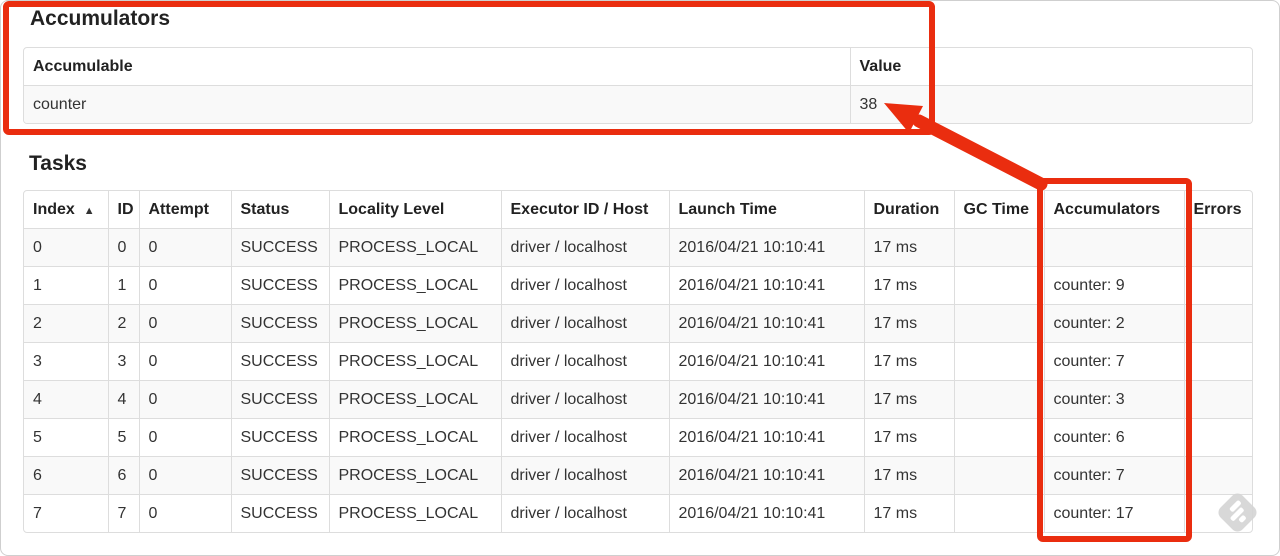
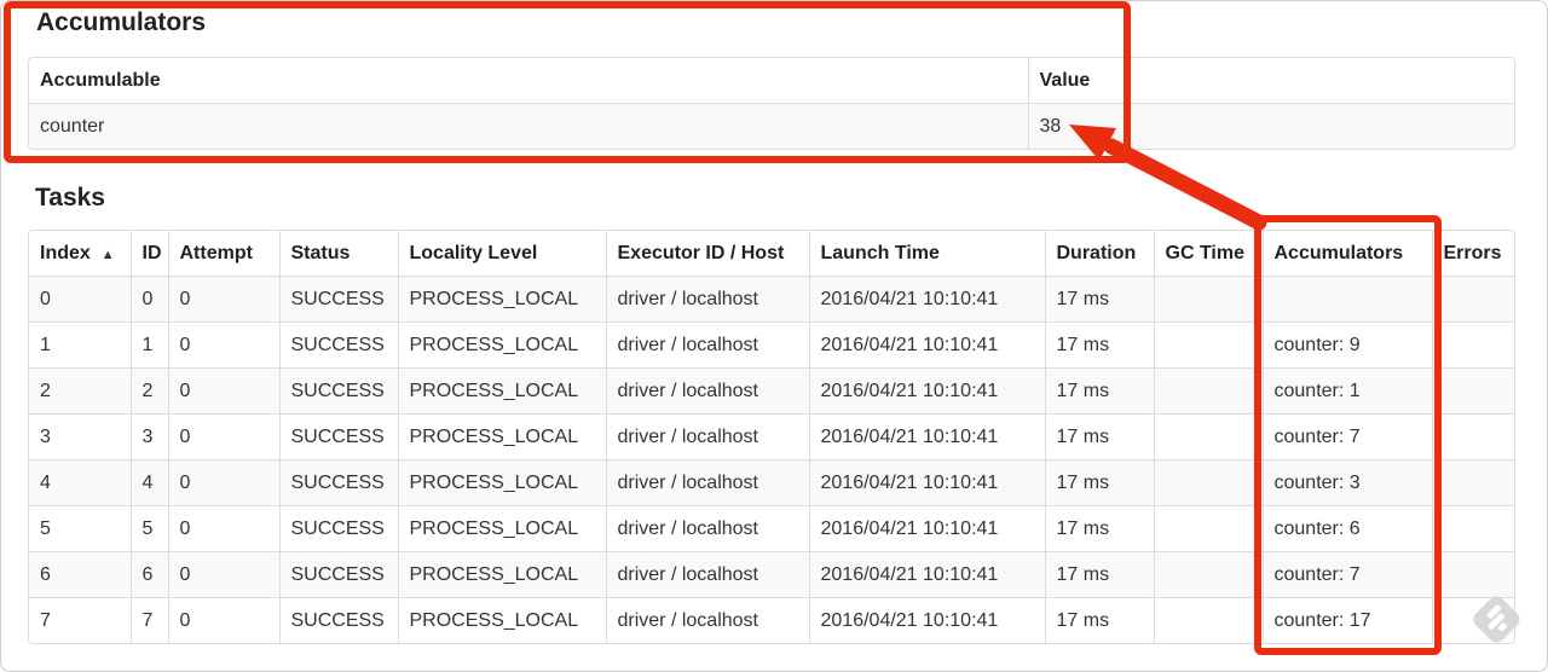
  Accumulators
  Accumulable	Value
  counter	38
  Tasks
  Index ▲	ID	Attempt	Status	Locality Level	Executor ID / Host	Launch Time	Duration	GC Time	Accumulators	Errors
  0	0	0	SUCCESS	PROCESS_LOCAL	driver / localhost	2016/04/21 10:10:41	17 ms
  1	1	0	SUCCESS	PROCESS_LOCAL	driver / localhost	2016/04/21 10:10:41	17 ms		counter: 9
- 2	2	0	SUCCESS	PROCESS_LOCAL	driver / localhost	2016/04/21 10:10:41	17 ms		counter: 2
+ 2	2	0	SUCCESS	PROCESS_LOCAL	driver / localhost	2016/04/21 10:10:41	17 ms		counter: 1
  3	3	0	SUCCESS	PROCESS_LOCAL	driver / localhost	2016/04/21 10:10:41	17 ms		counter: 7
  4	4	0	SUCCESS	PROCESS_LOCAL	driver / localhost	2016/04/21 10:10:41	17 ms		counter: 3
  5	5	0	SUCCESS	PROCESS_LOCAL	driver / localhost	2016/04/21 10:10:41	17 ms		counter: 6
  6	6	0	SUCCESS	PROCESS_LOCAL	driver / localhost	2016/04/21 10:10:41	17 ms		counter: 7
  7	7	0	SUCCESS	PROCESS_LOCAL	driver / localhost	2016/04/21 10:10:41	17 ms		counter: 17
